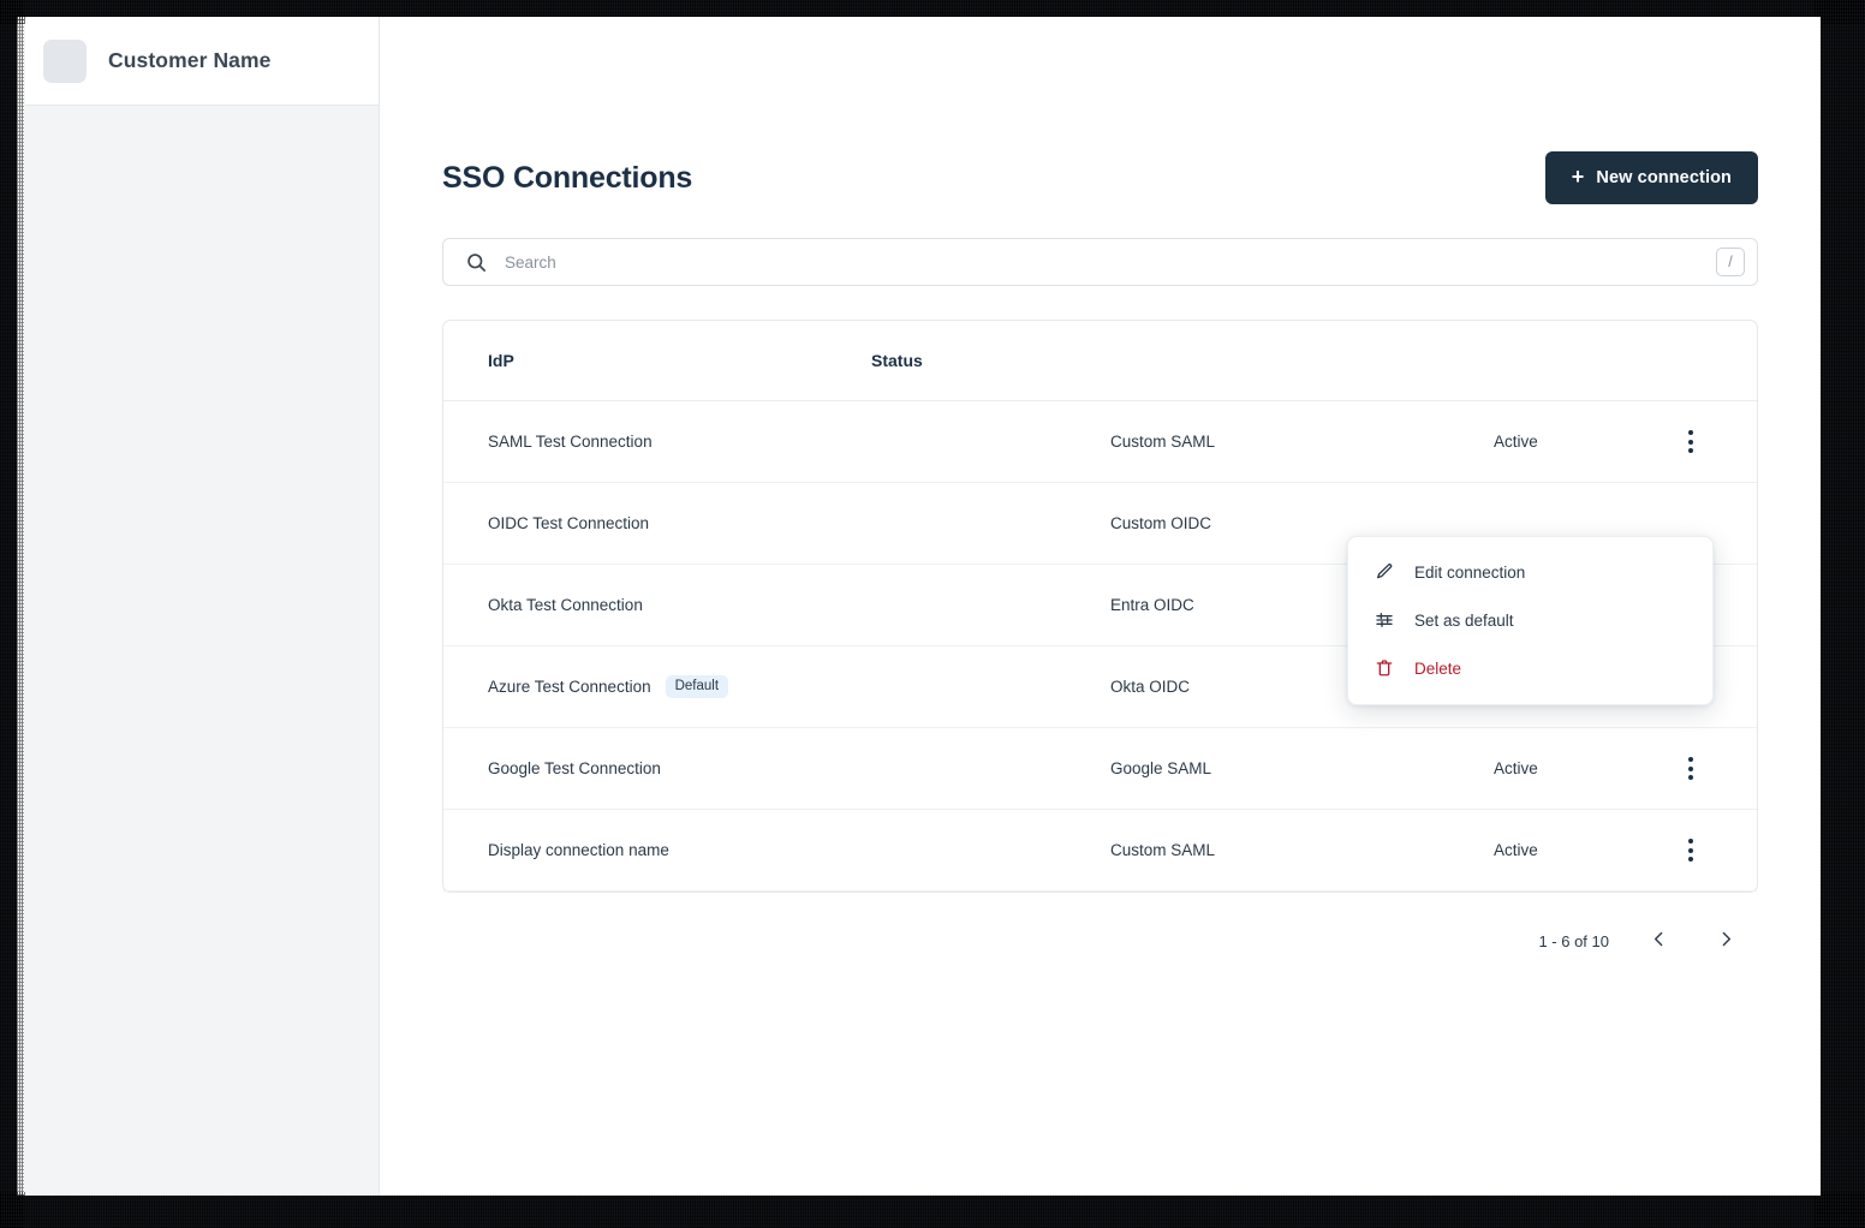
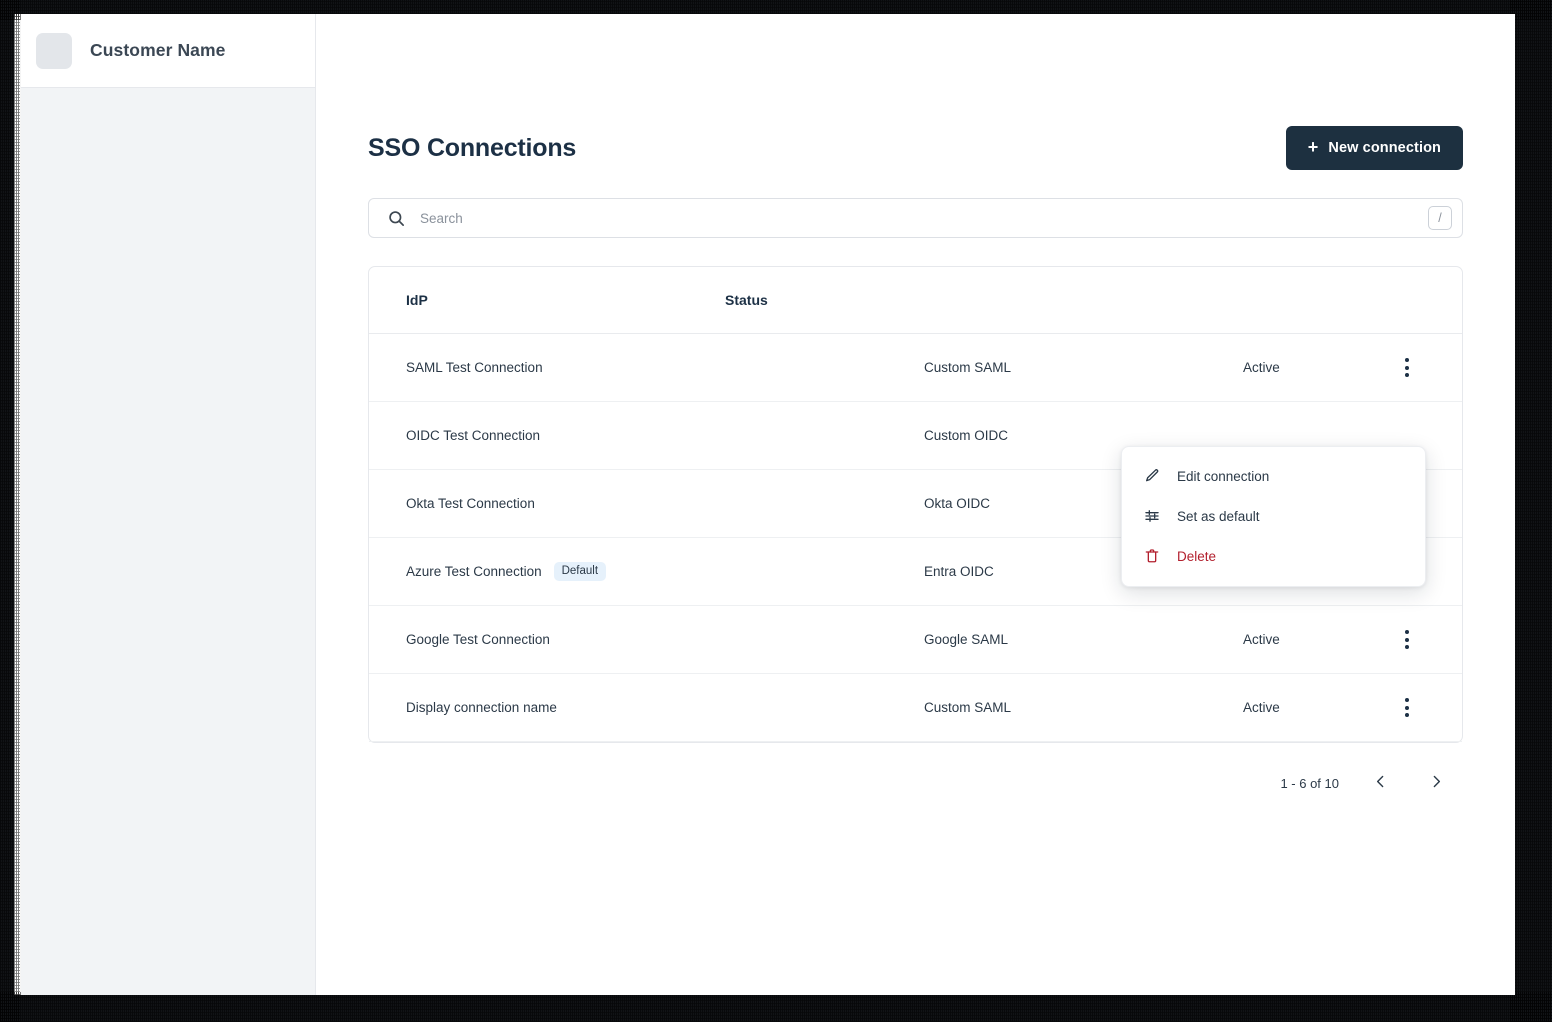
  Customer Name
  SSO Connections
  +
  New connection
  Search
  /
  IdP
  Status
  SAML Test Connection
  Custom SAML
  Active
  OIDC Test Connection
  Custom OIDC
  Okta Test Connection
- Entra OIDC
+ Okta OIDC
  Azure Test Connection
  Default
- Okta OIDC
+ Entra OIDC
  Google Test Connection
  Google SAML
  Active
  Display connection name
  Custom SAML
  Active
  Edit connection
  Set as default
  Delete
  1 - 6 of 10
